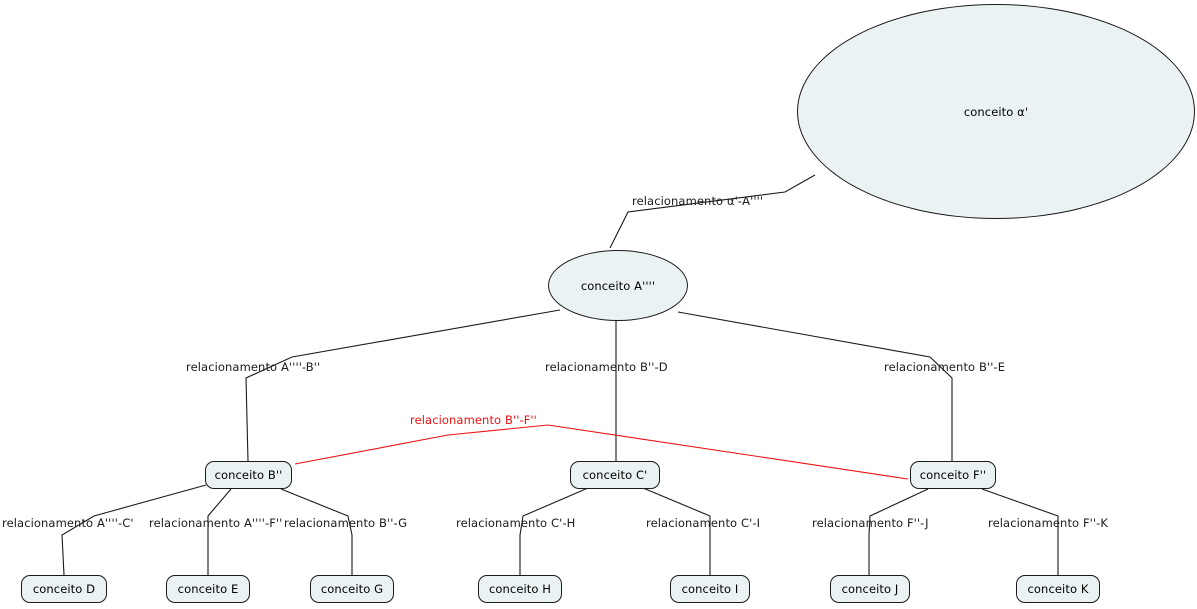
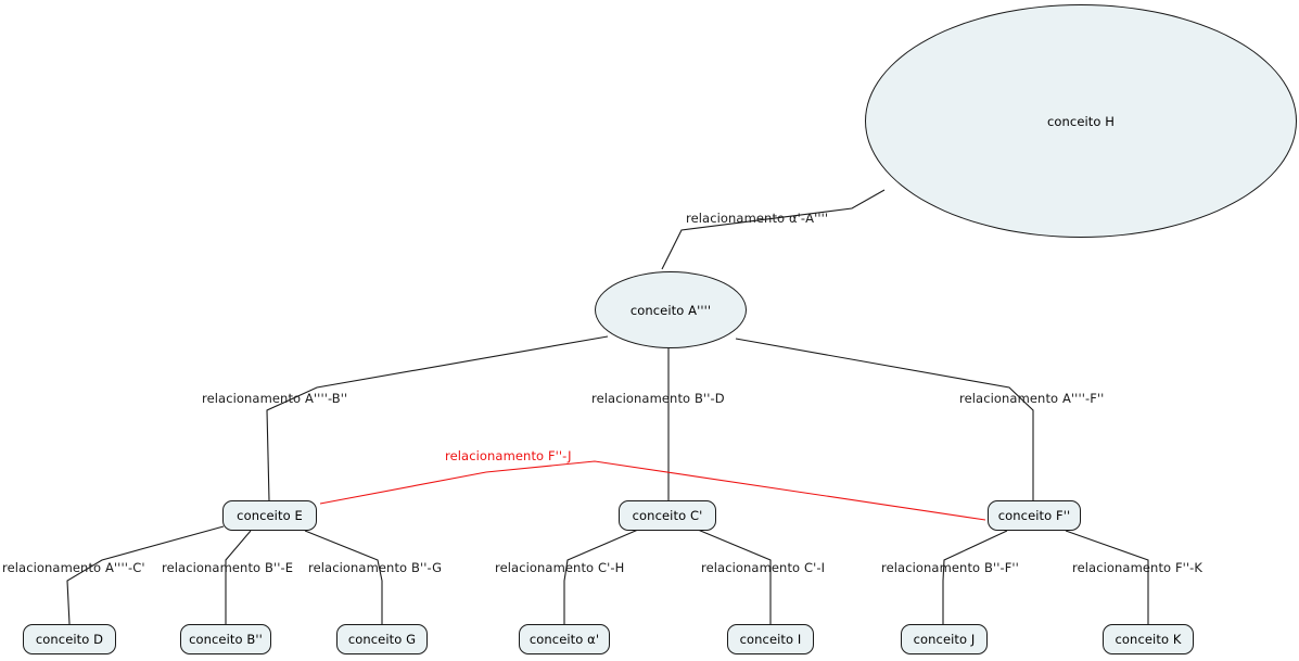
- conceito α'
+ conceito H
  conceito A''''
- conceito B''
+ conceito E
  conceito C'
  conceito F''
  conceito D
- conceito E
+ conceito B''
  conceito G
- conceito H
+ conceito α'
  conceito I
  conceito J
  conceito K
  relacionamento α'-A''''
  relacionamento A''''-B''
  relacionamento B''-D
- relacionamento B''-E
+ relacionamento A''''-F''
- relacionamento B''-F''
+ relacionamento F''-J
  relacionamento A''''-C'
- relacionamento A''''-F''
+ relacionamento B''-E
  relacionamento B''-G
  relacionamento C'-H
  relacionamento C'-I
- relacionamento F''-J
+ relacionamento B''-F''
  relacionamento F''-K
